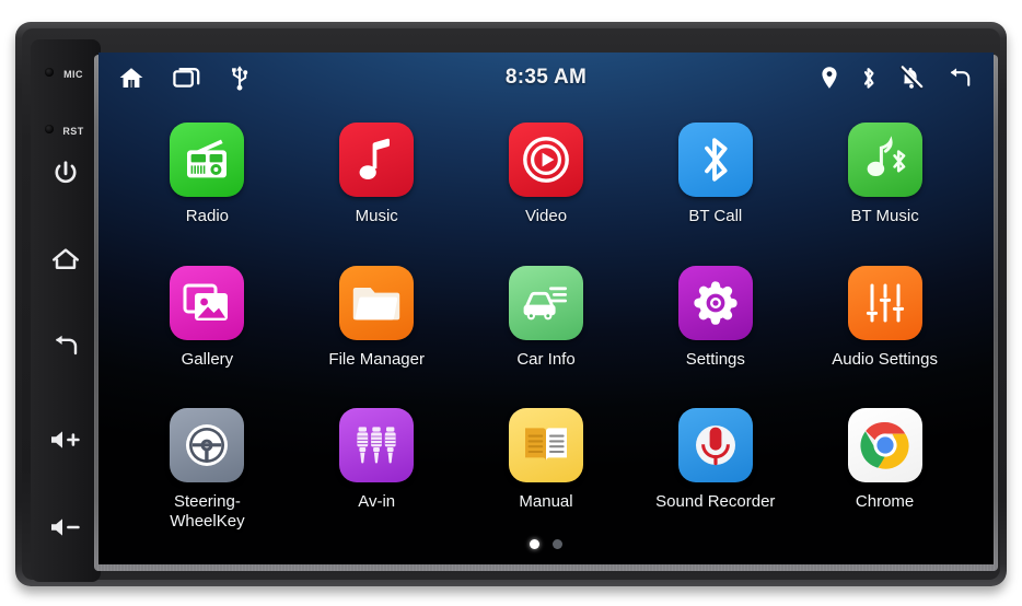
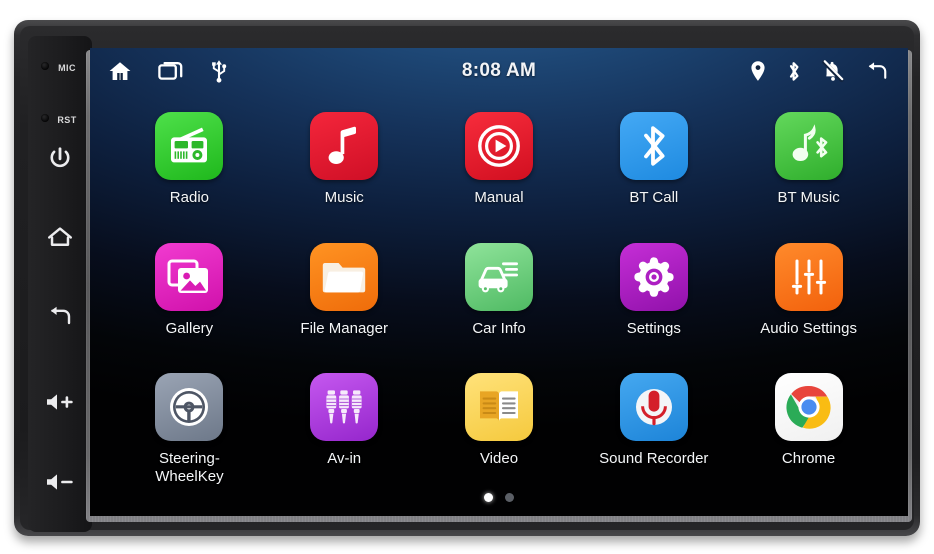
  MIC
  RST
- 8:35 AM
+ 8:08 AM
  Radio
  Music
- Video
+ Manual
  BT Call
  BT Music
  Gallery
  File Manager
  Car Info
  Settings
  Audio Settings
  Steering-
  WheelKey
  Av-in
- Manual
+ Video
  Sound Recorder
  Chrome
